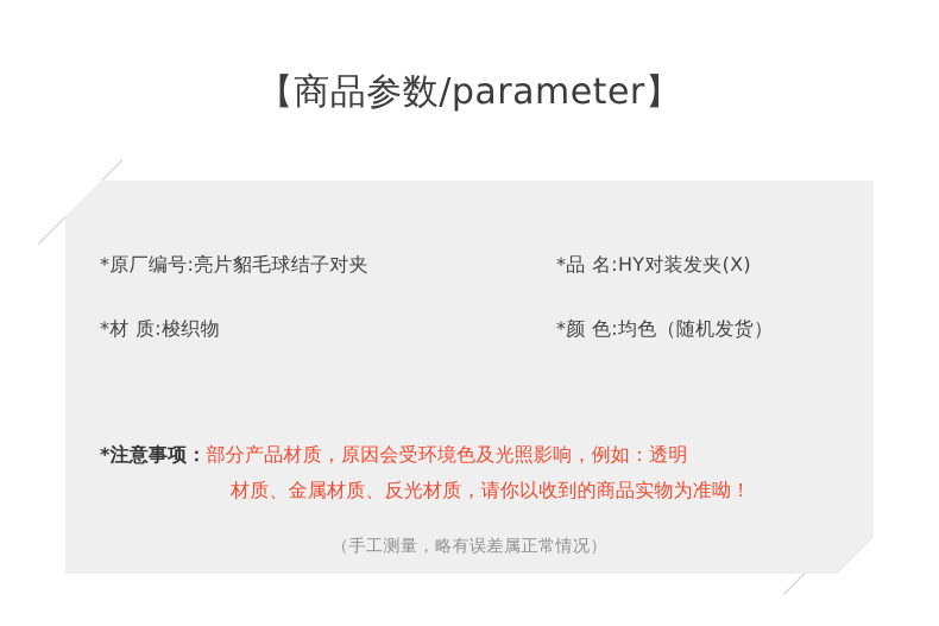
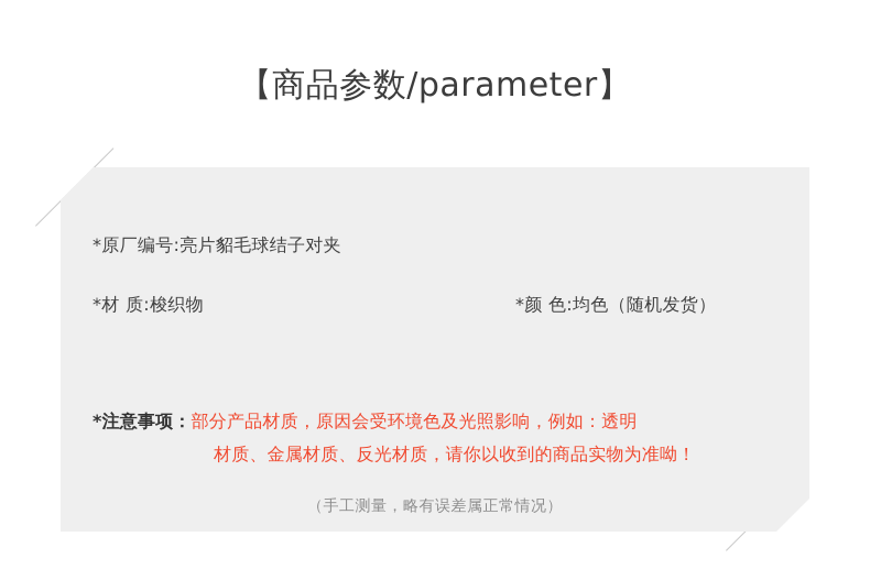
  【商品参数/parameter】
  *原厂编号:亮片貂毛球结子对夹
- *品 名:HY对装发夹(X)
  *材 质:梭织物
  *颜 色:均色（随机发货）
  *注意事项：部分产品材质，原因会受环境色及光照影响，例如：透明
  材质、金属材质、反光材质，请你以收到的商品实物为准呦！
  （手工测量，略有误差属正常情况）
